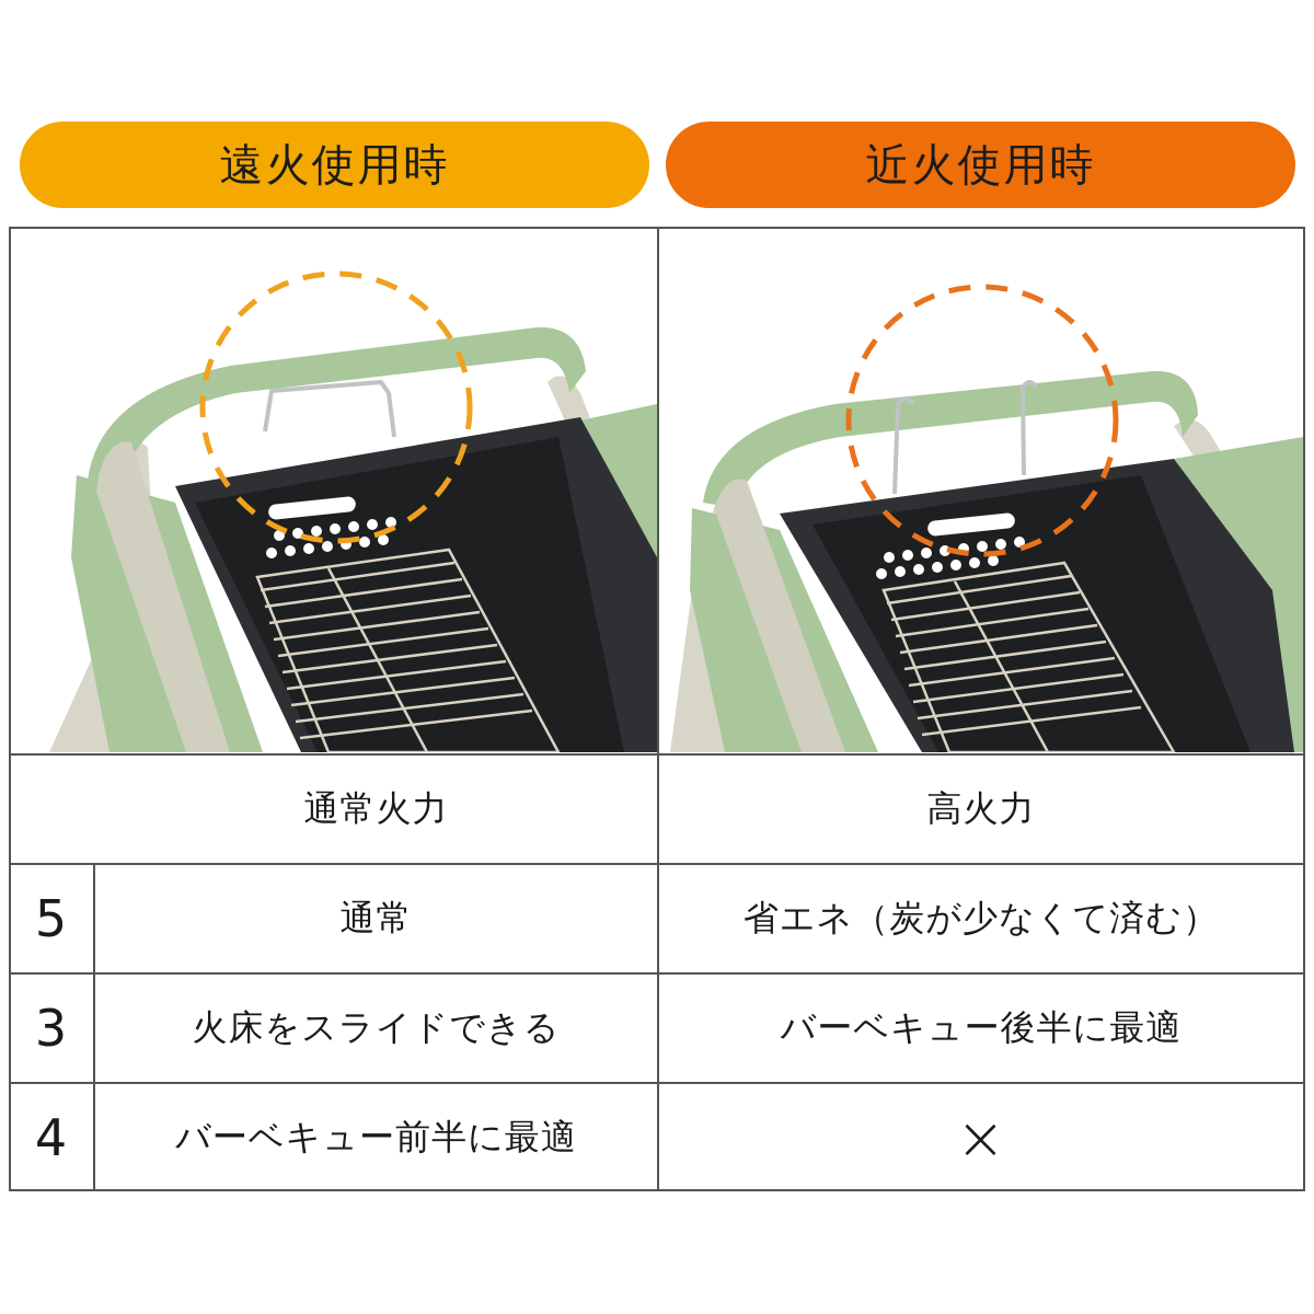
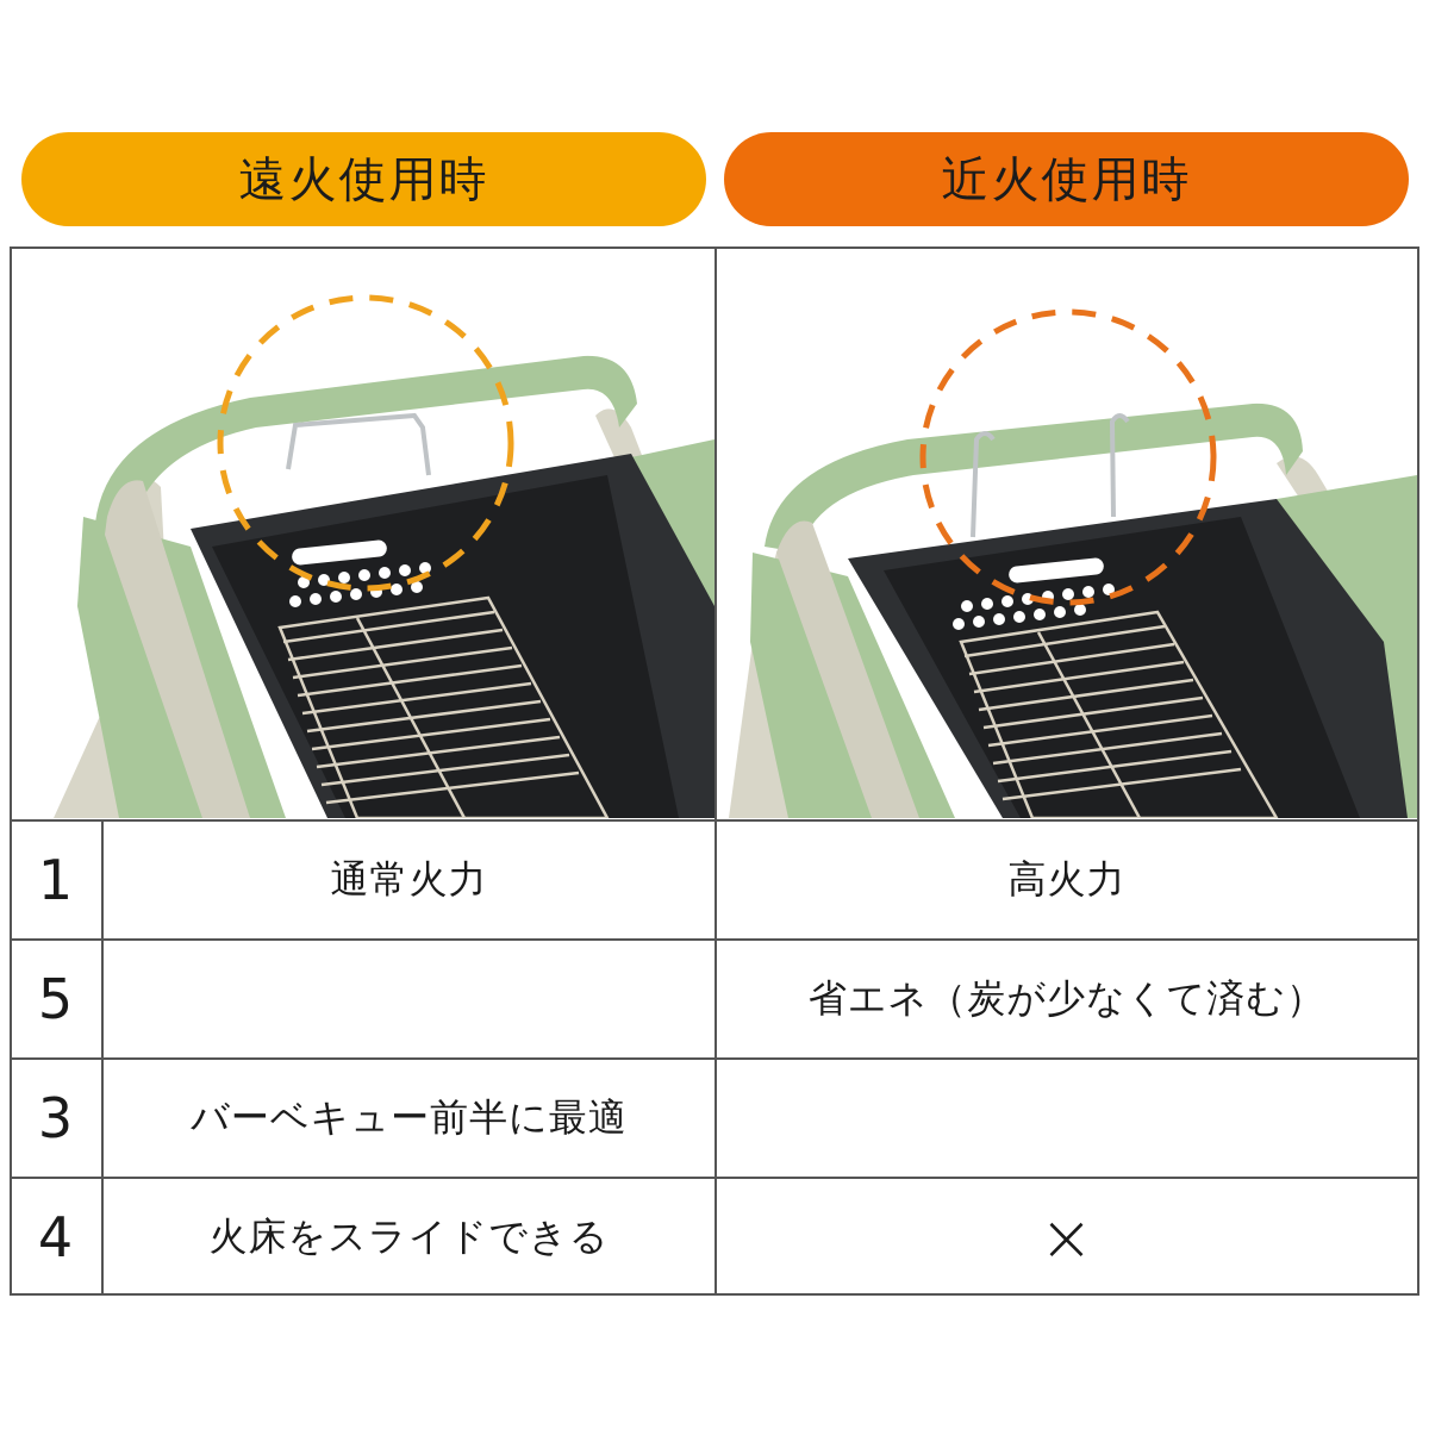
  遠火使用時
  近火使用時
+ 1
  通常火力
  高火力
  5
- 通常
  省エネ（炭が少なくて済む）
  3
- 火床をスライドできる
+ バーベキュー前半に最適
- バーベキュー後半に最適
  4
- バーベキュー前半に最適
+ 火床をスライドできる
  ×
